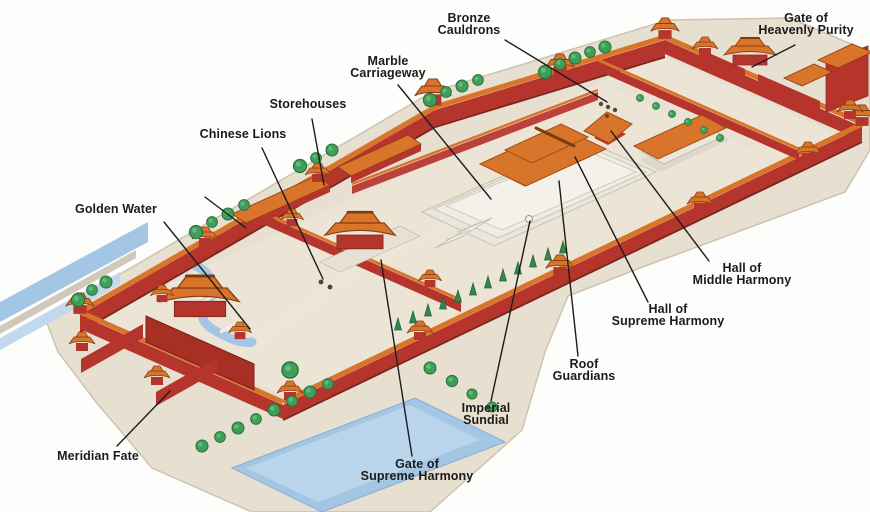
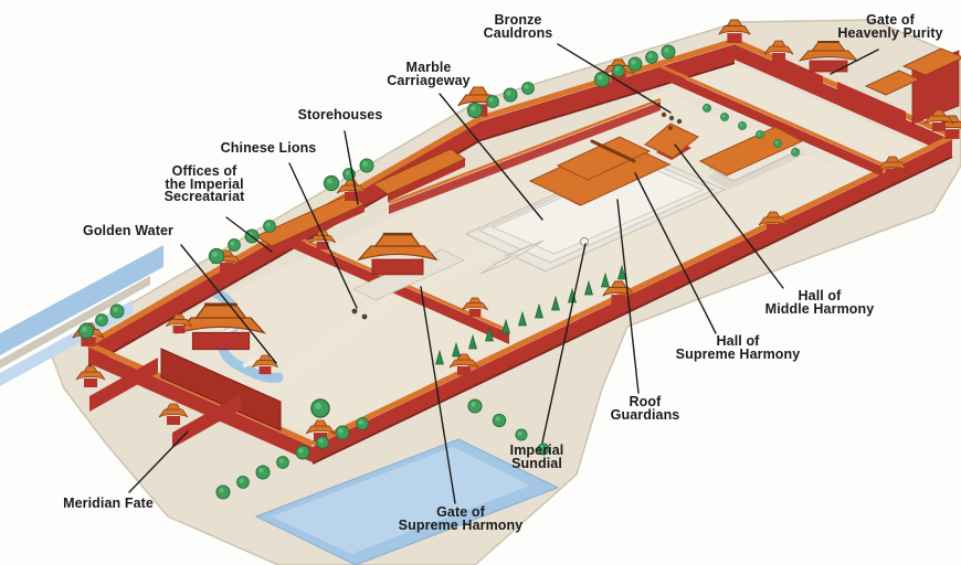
  Bronze
  Cauldrons
  Gate of
  Heavenly Purity
  Marble
  Carriageway
  Storehouses
  Chinese Lions
+ Offices of
+ the Imperial
+ Secreatariat
  Golden Water
  Hall of
  Middle Harmony
  Hall of
  Supreme Harmony
  Roof
  Guardians
  Imperial
  Sundial
  Gate of
  Supreme Harmony
  Meridian Fate
